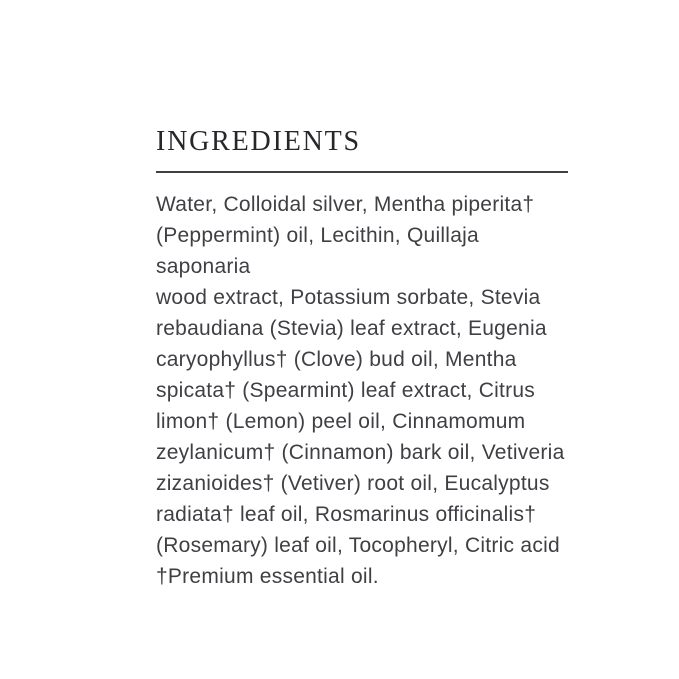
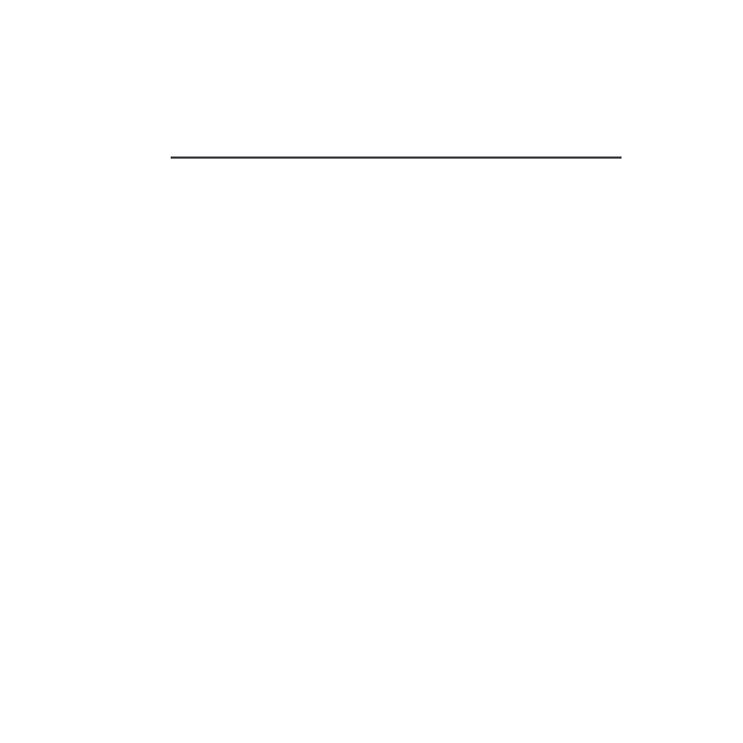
- INGREDIENTS
- Water, Colloidal silver, Mentha piperita†
- (Peppermint) oil, Lecithin, Quillaja saponaria
- wood extract, Potassium sorbate, Stevia
- rebaudiana (Stevia) leaf extract, Eugenia
- caryophyllus† (Clove) bud oil, Mentha
- spicata† (Spearmint) leaf extract, Citrus
- limon† (Lemon) peel oil, Cinnamomum
- zeylanicum† (Cinnamon) bark oil, Vetiveria
- zizanioides† (Vetiver) root oil, Eucalyptus
- radiata† leaf oil, Rosmarinus officinalis†
- (Rosemary) leaf oil, Tocopheryl, Citric acid
- †Premium essential oil.
